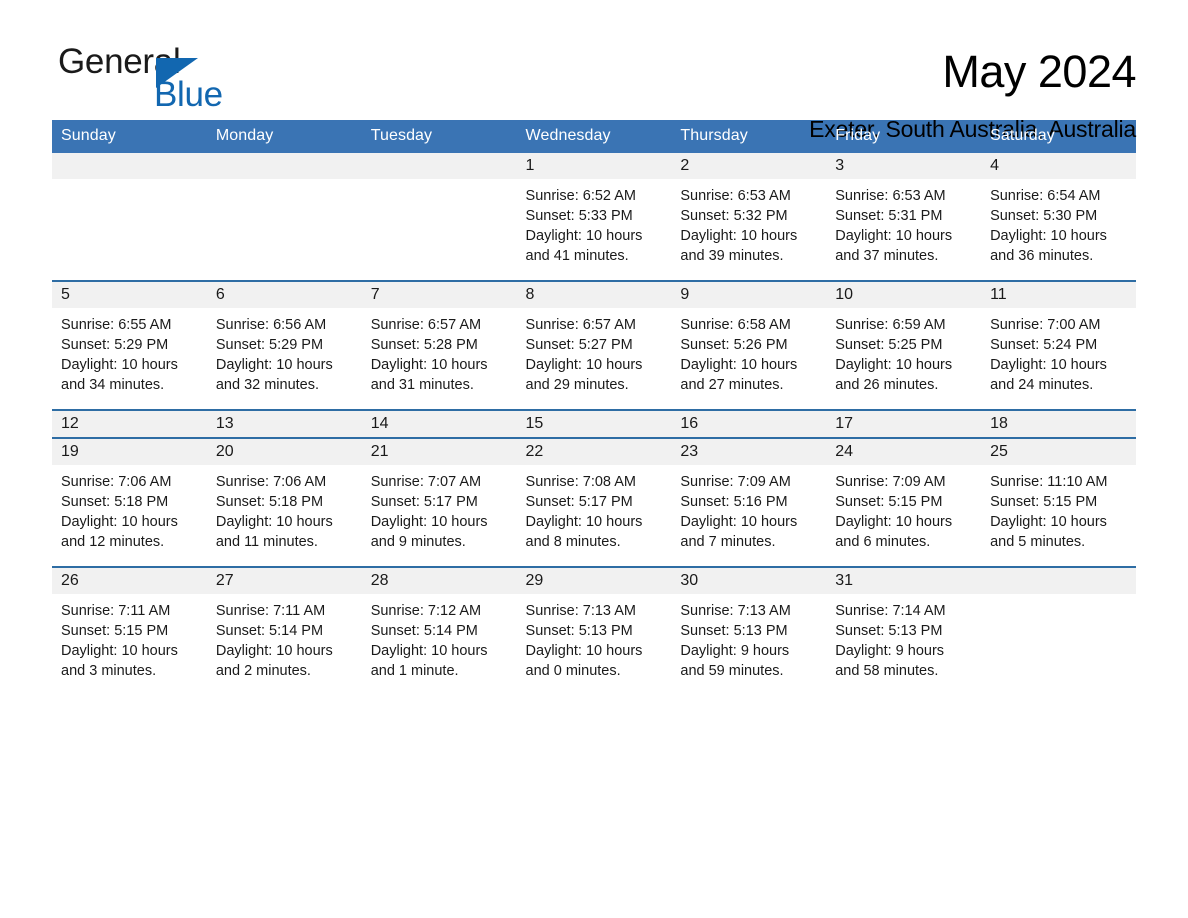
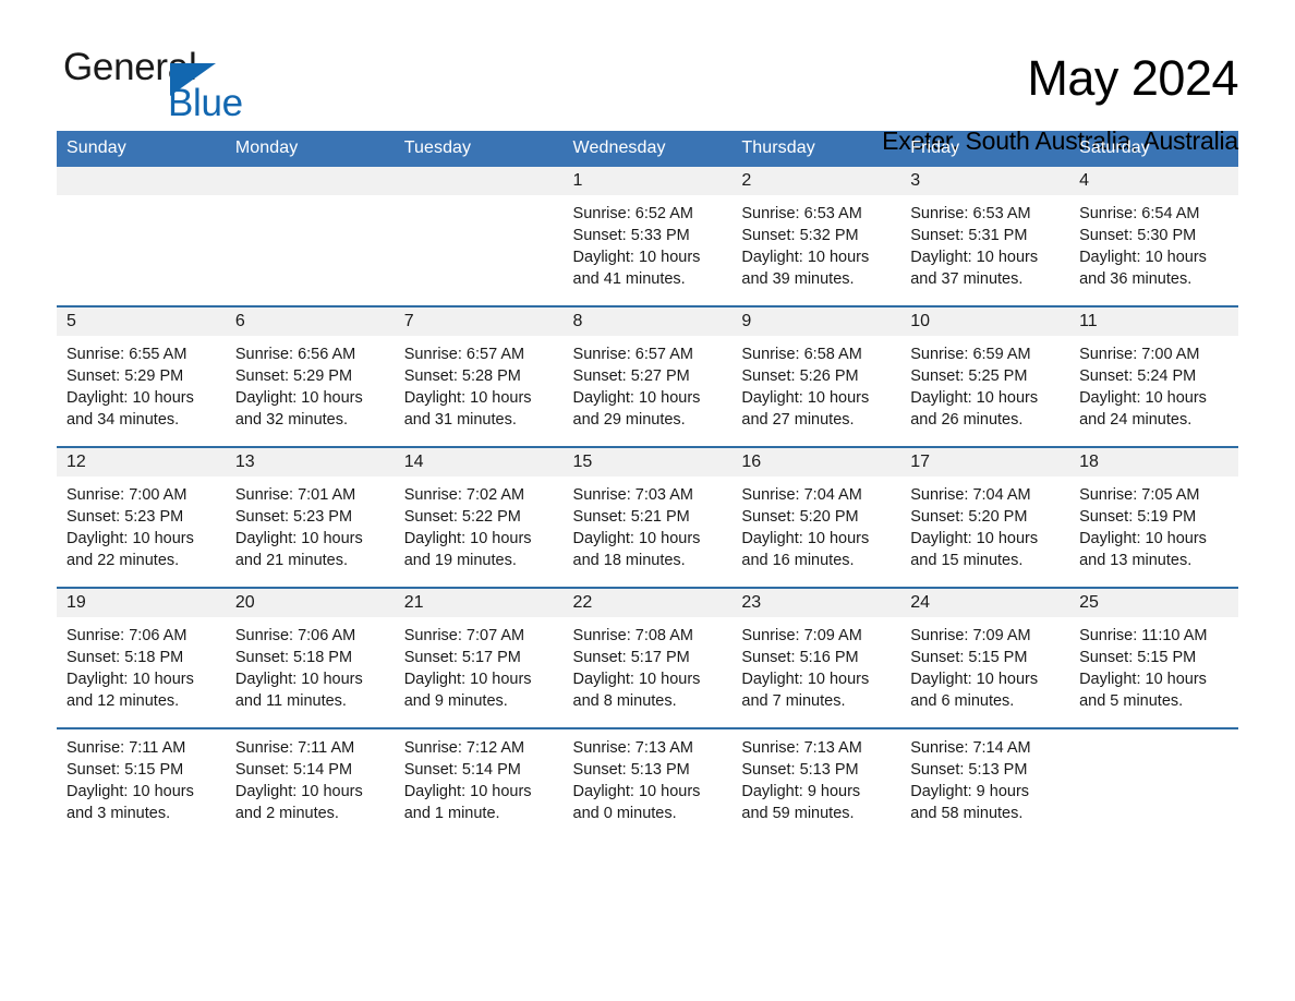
  General
  Blue
  May 2024
  Sunday	Monday	Tuesday	Wednesday	Thursday	Friday	Saturday
  			1	2	3	4
  			Sunrise: 6:52 AMSunset: 5:33 PMDaylight: 10 hoursand 41 minutes.	Sunrise: 6:53 AMSunset: 5:32 PMDaylight: 10 hoursand 39 minutes.	Sunrise: 6:53 AMSunset: 5:31 PMDaylight: 10 hoursand 37 minutes.	Sunrise: 6:54 AMSunset: 5:30 PMDaylight: 10 hoursand 36 minutes.
  5	6	7	8	9	10	11
  Sunrise: 6:55 AMSunset: 5:29 PMDaylight: 10 hoursand 34 minutes.	Sunrise: 6:56 AMSunset: 5:29 PMDaylight: 10 hoursand 32 minutes.	Sunrise: 6:57 AMSunset: 5:28 PMDaylight: 10 hoursand 31 minutes.	Sunrise: 6:57 AMSunset: 5:27 PMDaylight: 10 hoursand 29 minutes.	Sunrise: 6:58 AMSunset: 5:26 PMDaylight: 10 hoursand 27 minutes.	Sunrise: 6:59 AMSunset: 5:25 PMDaylight: 10 hoursand 26 minutes.	Sunrise: 7:00 AMSunset: 5:24 PMDaylight: 10 hoursand 24 minutes.
  12	13	14	15	16	17	18
+ Sunrise: 7:00 AMSunset: 5:23 PMDaylight: 10 hoursand 22 minutes.	Sunrise: 7:01 AMSunset: 5:23 PMDaylight: 10 hoursand 21 minutes.	Sunrise: 7:02 AMSunset: 5:22 PMDaylight: 10 hoursand 19 minutes.	Sunrise: 7:03 AMSunset: 5:21 PMDaylight: 10 hoursand 18 minutes.	Sunrise: 7:04 AMSunset: 5:20 PMDaylight: 10 hoursand 16 minutes.	Sunrise: 7:04 AMSunset: 5:20 PMDaylight: 10 hoursand 15 minutes.	Sunrise: 7:05 AMSunset: 5:19 PMDaylight: 10 hoursand 13 minutes.
  19	20	21	22	23	24	25
  Sunrise: 7:06 AMSunset: 5:18 PMDaylight: 10 hoursand 12 minutes.	Sunrise: 7:06 AMSunset: 5:18 PMDaylight: 10 hoursand 11 minutes.	Sunrise: 7:07 AMSunset: 5:17 PMDaylight: 10 hoursand 9 minutes.	Sunrise: 7:08 AMSunset: 5:17 PMDaylight: 10 hoursand 8 minutes.	Sunrise: 7:09 AMSunset: 5:16 PMDaylight: 10 hoursand 7 minutes.	Sunrise: 7:09 AMSunset: 5:15 PMDaylight: 10 hoursand 6 minutes.	Sunrise: 11:10 AMSunset: 5:15 PMDaylight: 10 hoursand 5 minutes.
- 26	27	28	29	30	31
  Sunrise: 7:11 AMSunset: 5:15 PMDaylight: 10 hoursand 3 minutes.	Sunrise: 7:11 AMSunset: 5:14 PMDaylight: 10 hoursand 2 minutes.	Sunrise: 7:12 AMSunset: 5:14 PMDaylight: 10 hoursand 1 minute.	Sunrise: 7:13 AMSunset: 5:13 PMDaylight: 10 hoursand 0 minutes.	Sunrise: 7:13 AMSunset: 5:13 PMDaylight: 9 hoursand 59 minutes.	Sunrise: 7:14 AMSunset: 5:13 PMDaylight: 9 hoursand 58 minutes.
